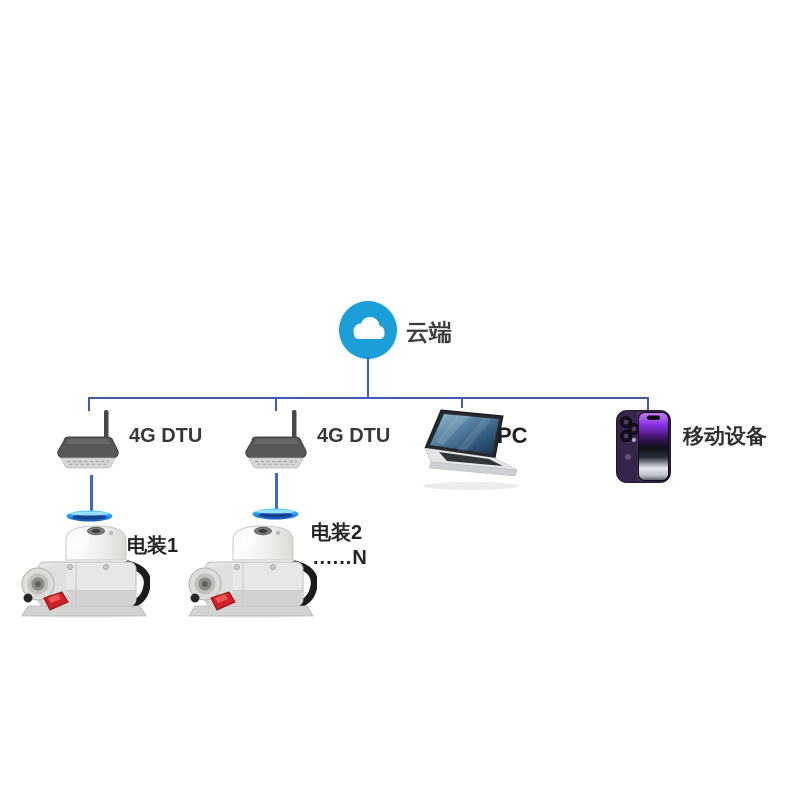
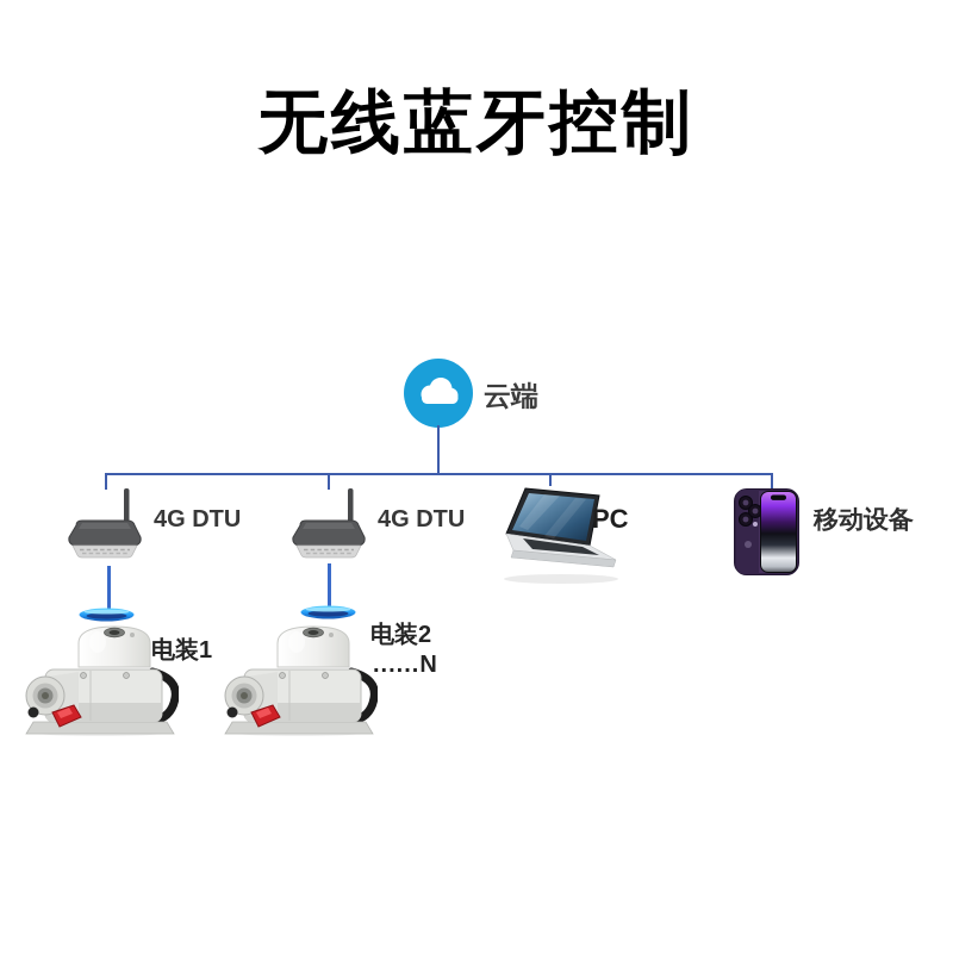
+ 无线蓝牙控制
  云端
  4G DTU
  4G DTU
  电装1
  电装2
  ......N
  PC
  移动设备
